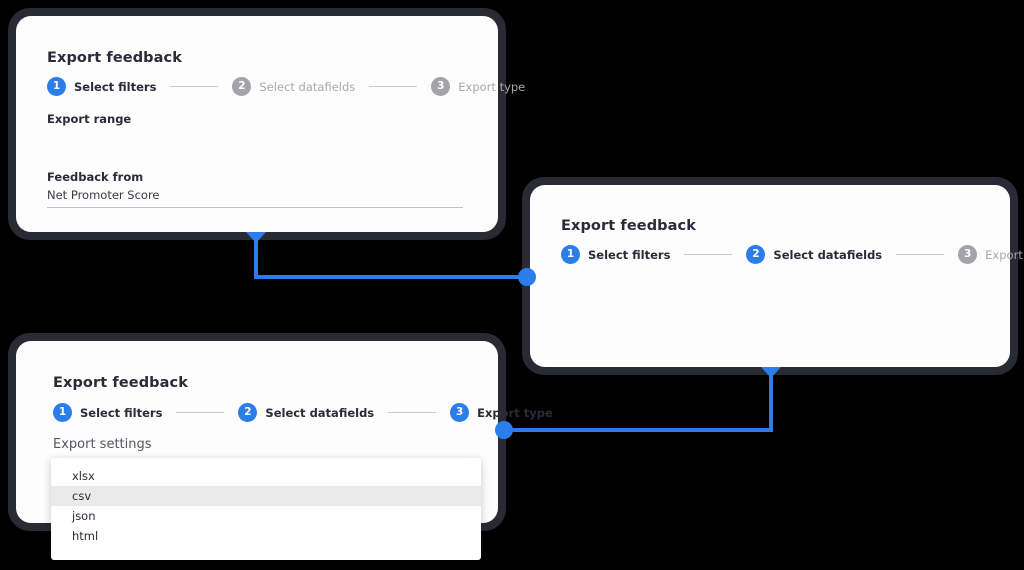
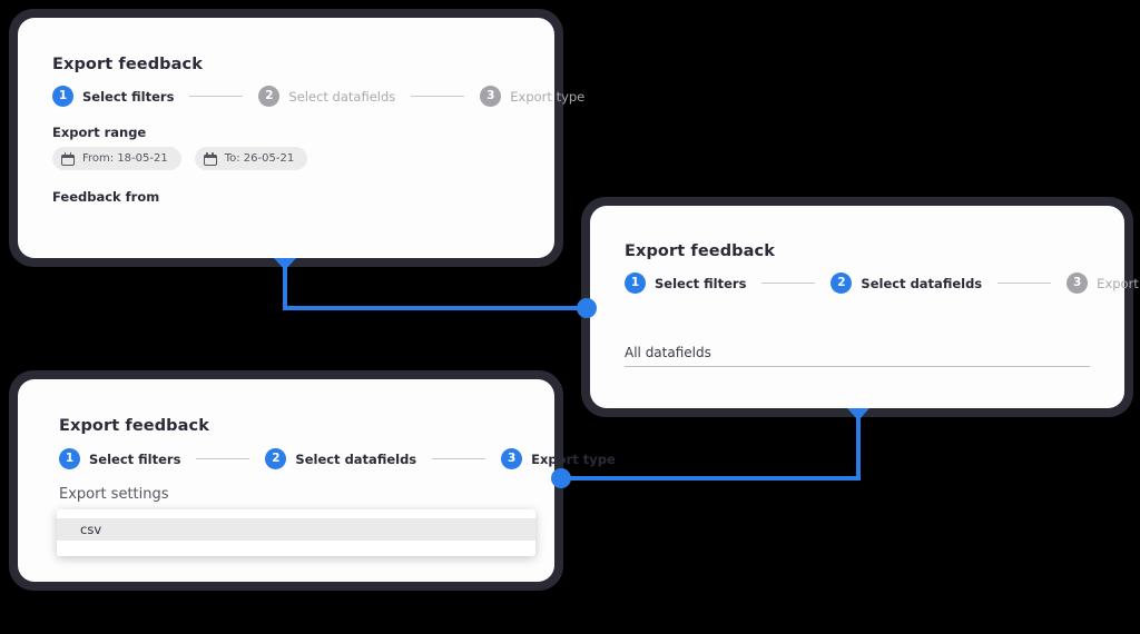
  Export feedback
  1
  Select filters
  2
  Select datafields
  3
  Export type
  Export range
+ From: 18-05-21
+ To: 26-05-21
  Feedback from
- Net Promoter Score
  Export feedback
  1
  Select filters
  2
  Select datafields
  3
+ All datafields
  Export feedback
  1
  Select filters
  2
  Select datafields
  3
  Export type
  Export settings
- xlsx
  csv
- json
- html
